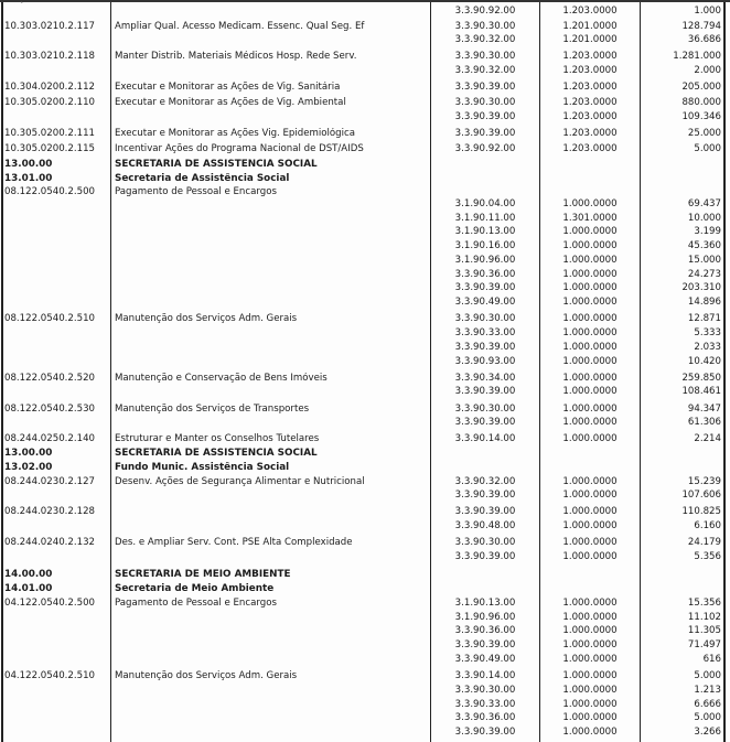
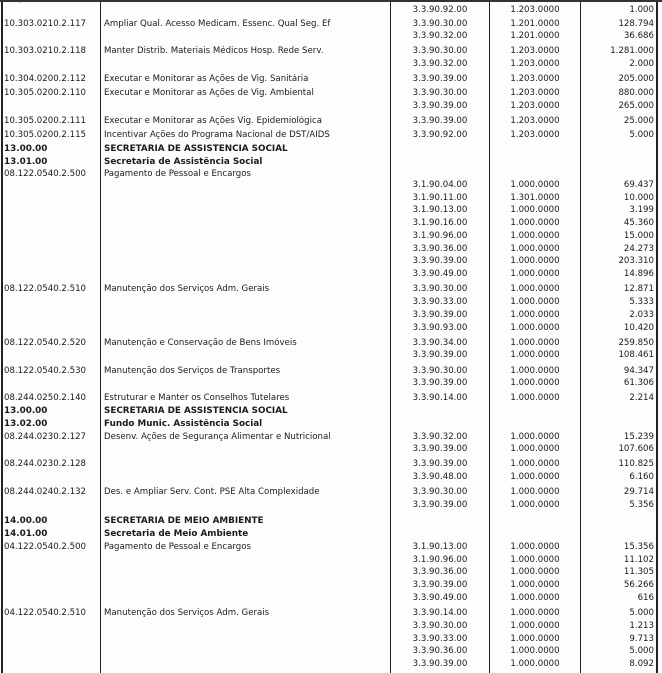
  `
  3.3.90.92.00
  1.203.0000
  1.000
  10.303.0210.2.117
  Ampliar Qual. Acesso Medicam. Essenc. Qual Seg. Ef
  3.3.90.30.00
  1.201.0000
  128.794
  3.3.90.32.00
  1.201.0000
  36.686
  10.303.0210.2.118
  Manter Distrib. Materiais Médicos Hosp. Rede Serv.
  3.3.90.30.00
  1.203.0000
  1.281.000
  3.3.90.32.00
  1.203.0000
  2.000
  10.304.0200.2.112
  Executar e Monitorar as Ações de Vig. Sanitária
  3.3.90.39.00
  1.203.0000
  205.000
  10.305.0200.2.110
  Executar e Monitorar as Ações de Vig. Ambiental
  3.3.90.30.00
  1.203.0000
  880.000
  3.3.90.39.00
  1.203.0000
- 109.346
+ 265.000
  10.305.0200.2.111
  Executar e Monitorar as Ações Vig. Epidemiológica
  3.3.90.39.00
  1.203.0000
  25.000
  10.305.0200.2.115
  Incentivar Ações do Programa Nacional de DST/AIDS
  3.3.90.92.00
  1.203.0000
  5.000
  13.00.00
  SECRETARIA DE ASSISTÊNCIA SOCIAL
  13.01.00
  Secretaria de Assistência Social
  08.122.0540.2.500
  Pagamento de Pessoal e Encargos
  3.1.90.04.00
  1.000.0000
  69.437
  3.1.90.11.00
  1.301.0000
  10.000
  3.1.90.13.00
  1.000.0000
  3.199
  3.1.90.16.00
  1.000.0000
  45.360
  3.1.90.96.00
  1.000.0000
  15.000
  3.3.90.36.00
  1.000.0000
  24.273
  3.3.90.39.00
  1.000.0000
  203.310
  3.3.90.49.00
  1.000.0000
  14.896
  08.122.0540.2.510
  Manutenção dos Serviços Adm. Gerais
  3.3.90.30.00
  1.000.0000
  12.871
  3.3.90.33.00
  1.000.0000
  5.333
  3.3.90.39.00
  1.000.0000
  2.033
  3.3.90.93.00
  1.000.0000
  10.420
  08.122.0540.2.520
  Manutenção e Conservação de Bens Imóveis
  3.3.90.34.00
  1.000.0000
  259.850
  3.3.90.39.00
  1.000.0000
  108.461
  08.122.0540.2.530
  Manutenção dos Serviços de Transportes
  3.3.90.30.00
  1.000.0000
  94.347
  3.3.90.39.00
  1.000.0000
  61.306
  08.244.0250.2.140
  Estruturar e Manter os Conselhos Tutelares
  3.3.90.14.00
  1.000.0000
  2.214
  13.00.00
  SECRETARIA DE ASSISTÊNCIA SOCIAL
  13.02.00
  Fundo Munic. Assistência Social
  08.244.0230.2.127
  Desenv. Ações de Segurança Alimentar e Nutricional
  3.3.90.32.00
  1.000.0000
  15.239
  3.3.90.39.00
  1.000.0000
  107.606
  08.244.0230.2.128
  3.3.90.39.00
  1.000.0000
  110.825
  3.3.90.48.00
  1.000.0000
  6.160
  08.244.0240.2.132
  Des. e Ampliar Serv. Cont. PSE Alta Complexidade
  3.3.90.30.00
  1.000.0000
- 24.179
+ 29.714
  3.3.90.39.00
  1.000.0000
  5.356
  14.00.00
  SECRETARIA DE MEIO AMBIENTE
  14.01.00
  Secretaria de Meio Ambiente
  04.122.0540.2.500
  Pagamento de Pessoal e Encargos
  3.1.90.13.00
  1.000.0000
  15.356
  3.1.90.96.00
  1.000.0000
  11.102
  3.3.90.36.00
  1.000.0000
  11.305
  3.3.90.39.00
  1.000.0000
- 71.497
+ 56.266
  3.3.90.49.00
  1.000.0000
  616
  04.122.0540.2.510
  Manutenção dos Serviços Adm. Gerais
  3.3.90.14.00
  1.000.0000
  5.000
  3.3.90.30.00
  1.000.0000
  1.213
  3.3.90.33.00
  1.000.0000
- 6.666
+ 9.713
  3.3.90.36.00
  1.000.0000
  5.000
  3.3.90.39.00
  1.000.0000
- 3.266
+ 8.092
